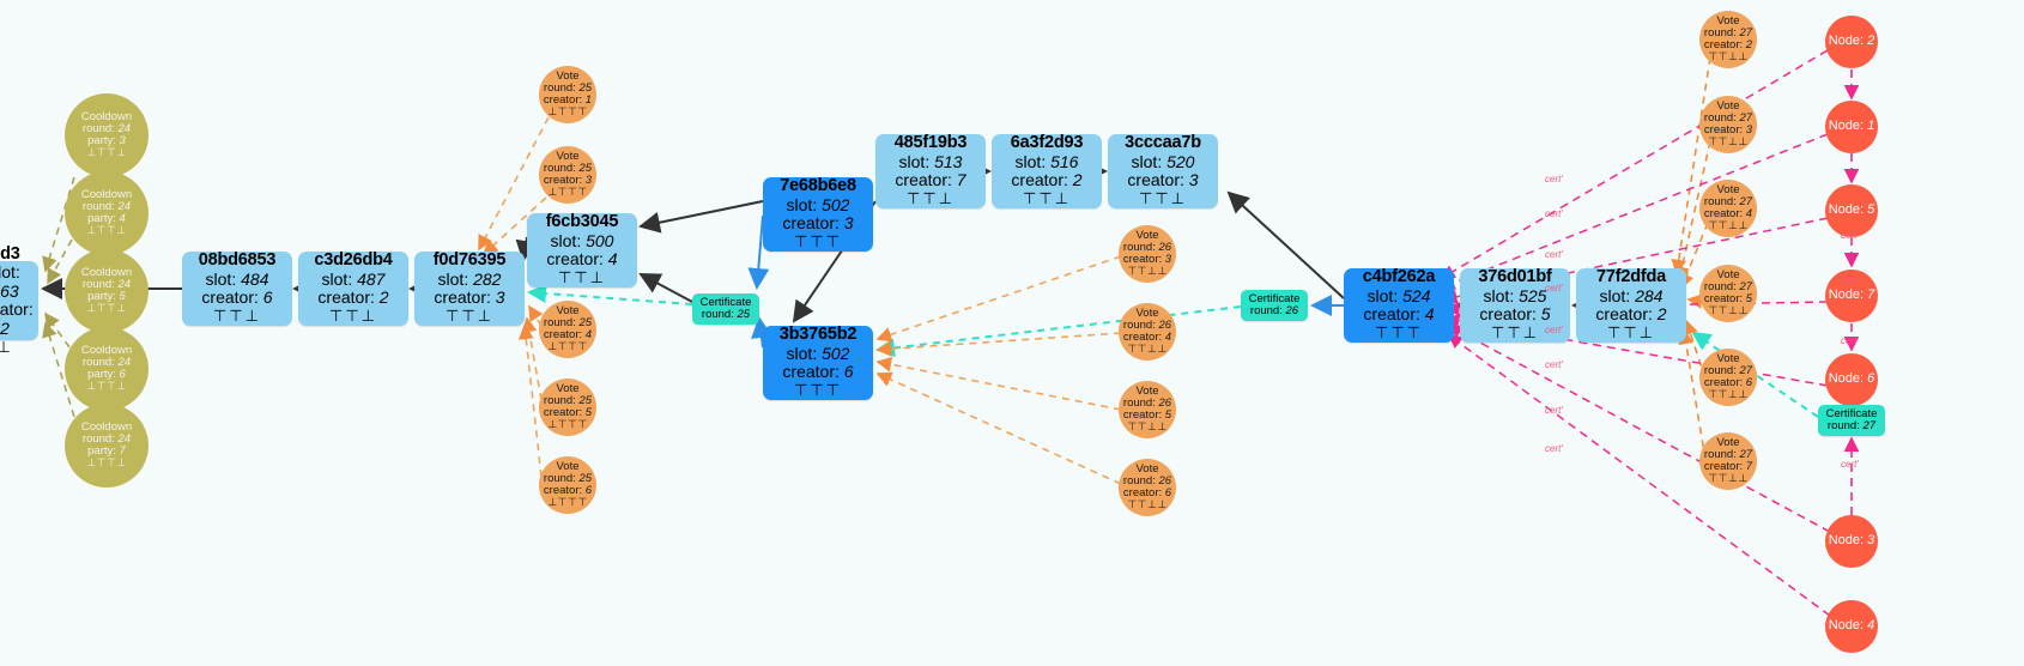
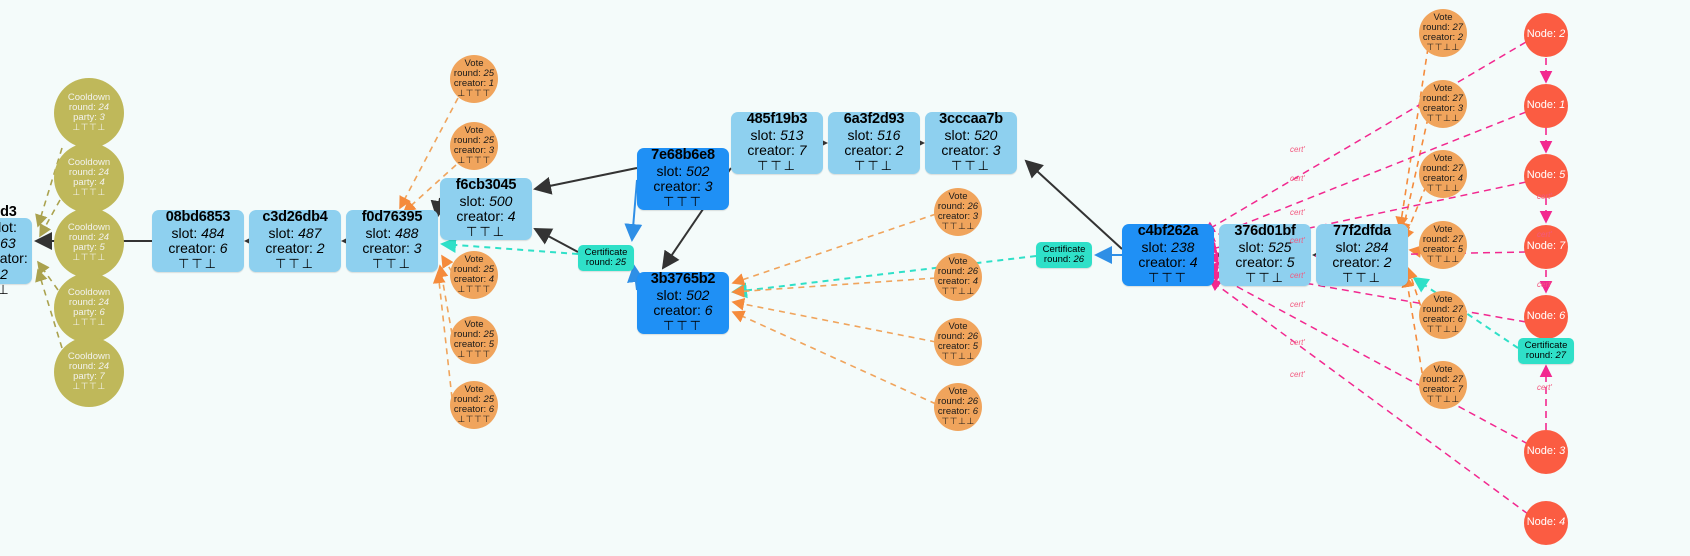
  ⊥
  08bd6853
  slot: 484
  creator: 6
  ⊤⊤⊥
  c3d26db4
  slot: 487
  creator: 2
  ⊤⊤⊥
  f0d76395
- slot: 282
+ slot: 488
  creator: 3
  ⊤⊤⊥
  f6cb3045
  slot: 500
  creator: 4
  ⊤⊤⊥
  7e68b6e8
  slot: 502
  creator: 3
  ⊤⊤⊤
  3b3765b2
  slot: 502
  creator: 6
  ⊤⊤⊤
  485f19b3
  slot: 513
  creator: 7
  ⊤⊤⊥
  6a3f2d93
  slot: 516
  creator: 2
  ⊤⊤⊥
  3cccaa7b
  slot: 520
  creator: 3
  ⊤⊤⊥
  c4bf262a
- slot: 524
+ slot: 238
  creator: 4
  ⊤⊤⊤
  376d01bf
  slot: 525
  creator: 5
  ⊤⊤⊥
  77f2dfda
  slot: 284
  creator: 2
  ⊤⊤⊥
  Cooldown
  round: 24
  party: 3
  ⊥⊤⊤⊥
  Cooldown
  round: 24
  party: 4
  ⊥⊤⊤⊥
  Cooldown
  round: 24
  party: 5
  ⊥⊤⊤⊥
  Cooldown
  round: 24
  party: 6
  ⊥⊤⊤⊥
  Cooldown
  round: 24
  party: 7
  ⊥⊤⊤⊥
  Vote
  round: 25
  creator: 1
  ⊥⊤⊤⊤
  Vote
  round: 25
  creator: 3
  ⊥⊤⊤⊤
  Vote
  round: 25
  creator: 4
  ⊥⊤⊤⊤
  Vote
  round: 25
  creator: 5
  ⊥⊤⊤⊤
  Vote
  round: 25
  creator: 6
  ⊥⊤⊤⊤
  Vote
  round: 26
  creator: 3
  ⊤⊤⊥⊥
  Vote
  round: 26
  creator: 4
  ⊤⊤⊥⊥
  Vote
  round: 26
  creator: 5
  ⊤⊤⊥⊥
  Vote
  round: 26
  creator: 6
  ⊤⊤⊥⊥
  Vote
  round: 27
  creator: 2
  ⊤⊤⊥⊥
  Vote
  round: 27
  creator: 3
  ⊤⊤⊥⊥
  Vote
  round: 27
  creator: 4
  ⊤⊤⊥⊥
  Vote
  round: 27
  creator: 5
  ⊤⊤⊥⊥
  Vote
  round: 27
  creator: 6
  ⊤⊤⊥⊥
  Vote
  round: 27
  creator: 7
  ⊤⊤⊥⊥
  Node: 2
  Node: 1
  Node: 5
  Node: 7
  Node: 6
  Node: 3
  Node: 4
  Certificate
  round: 25
  Certificate
  round: 26
  Certificate
  round: 27
  cert'
  cert'
  cert'
  cert'
  cert'
  cert'
  cert'
  cert'
  cert'
  cert'
  cert'
  cert'
